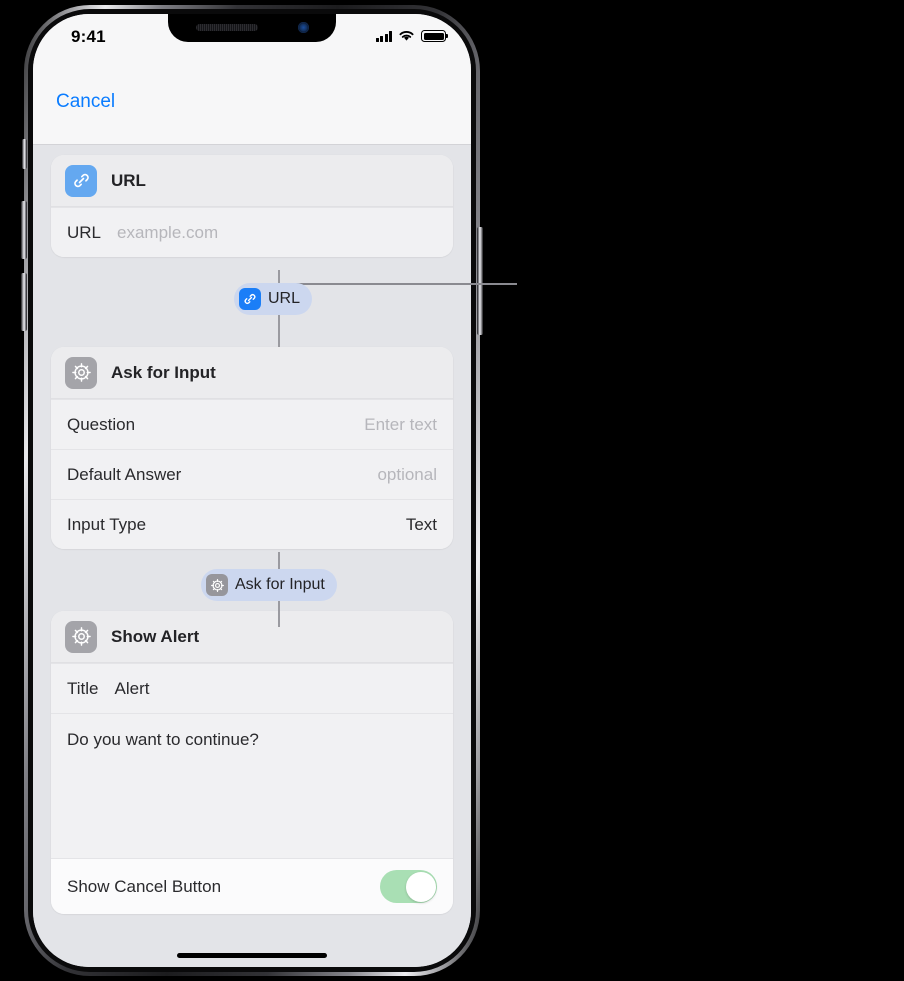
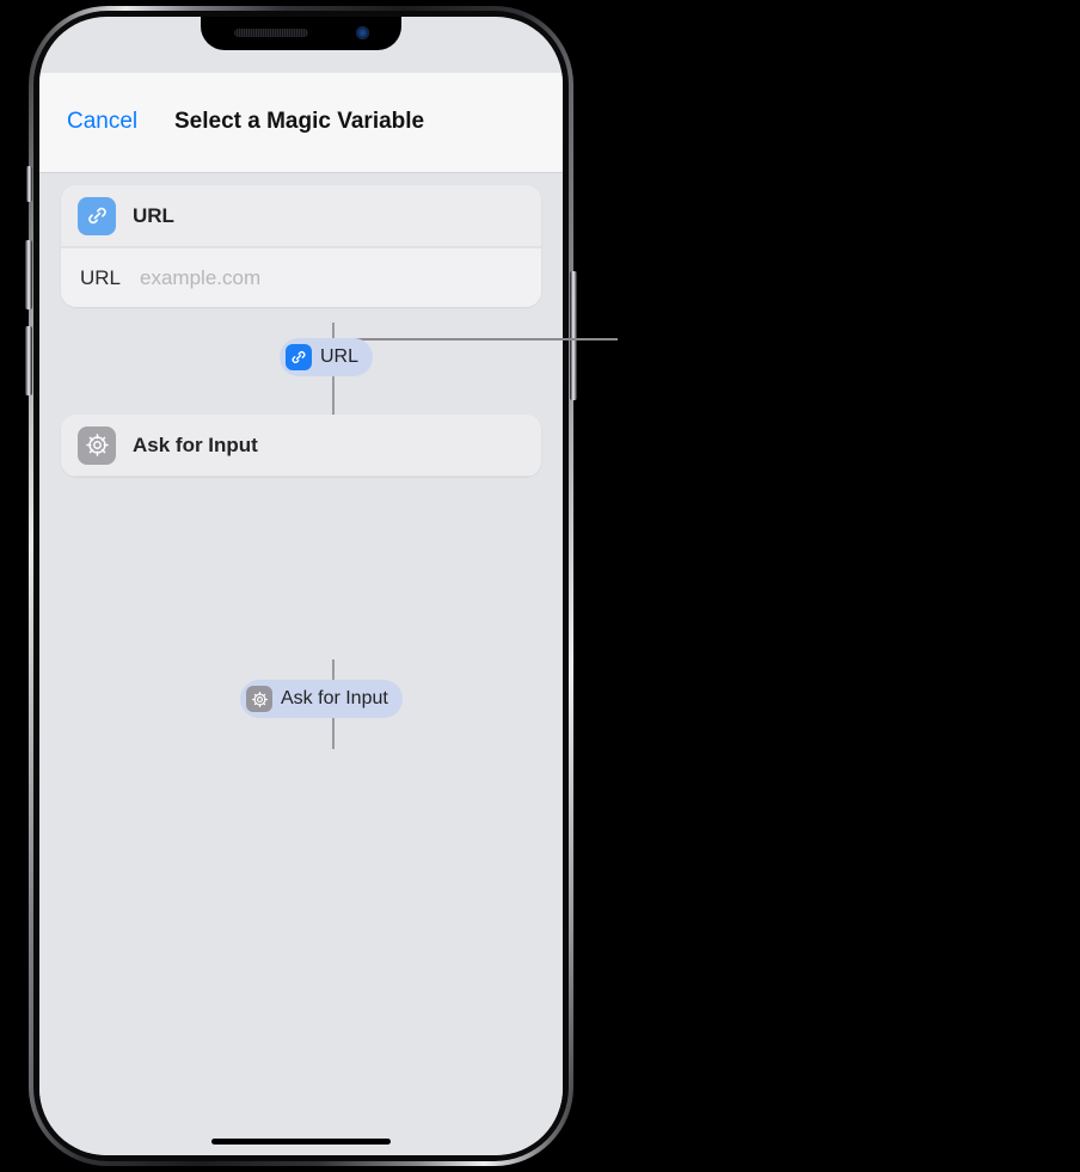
- 9:41
  Cancel
+ Select a Magic Variable
  URL
  URL
  example.com
  URL
  Ask for Input
- Question
- Enter text
- Default Answer
- optional
- Input Type
- Text
  Ask for Input
- Show Alert
- Title
- Alert
- Do you want to continue?
- Show Cancel Button
